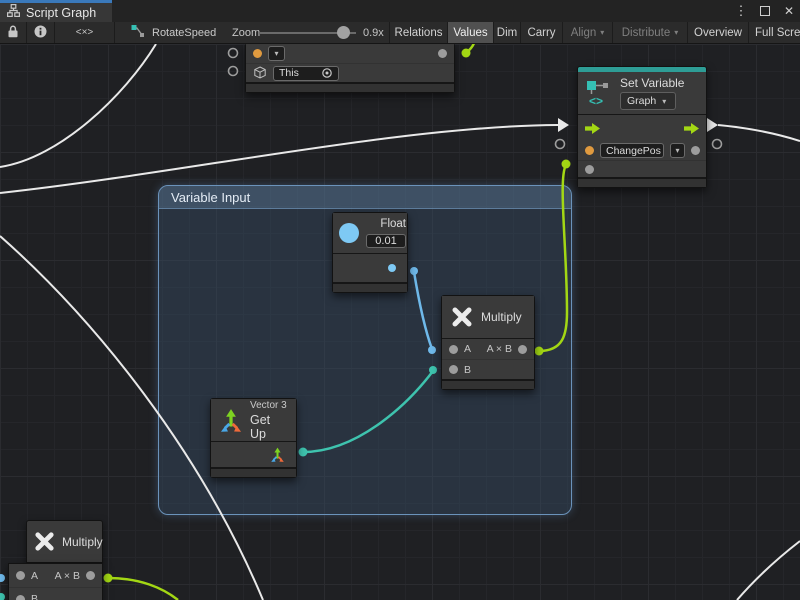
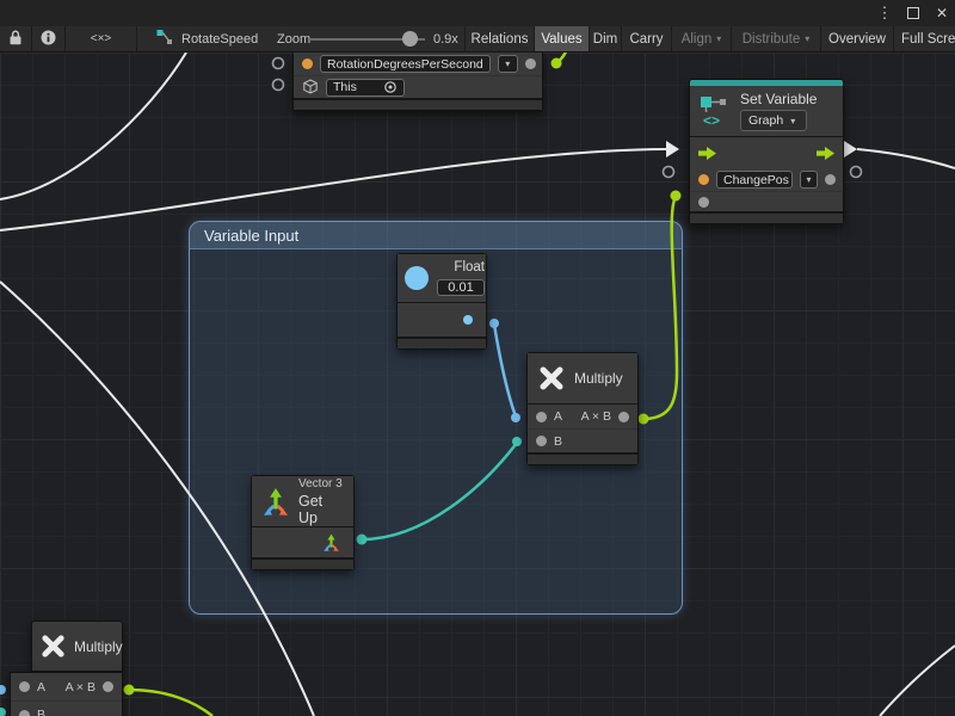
- Script Graph
  ⋮
  ✕
  <×>
  RotateSpeed
  Zoom
  0.9x
  Relations
  Values
  Dim
  Carry
  Align
  ▾
  Distribute
  ▾
  Overview
  Full Scre
  Variable Input
+ RotationDegreesPerSecond
  ▾
  This
  <>
  Set Variable
  Graph
  ▾
  ChangePos
  ▾
  Float
  0.01
  Multiply
  A
  A × B
  B
  Vector 3
  Get Up
  Multiply
  A
  A × B
  B
